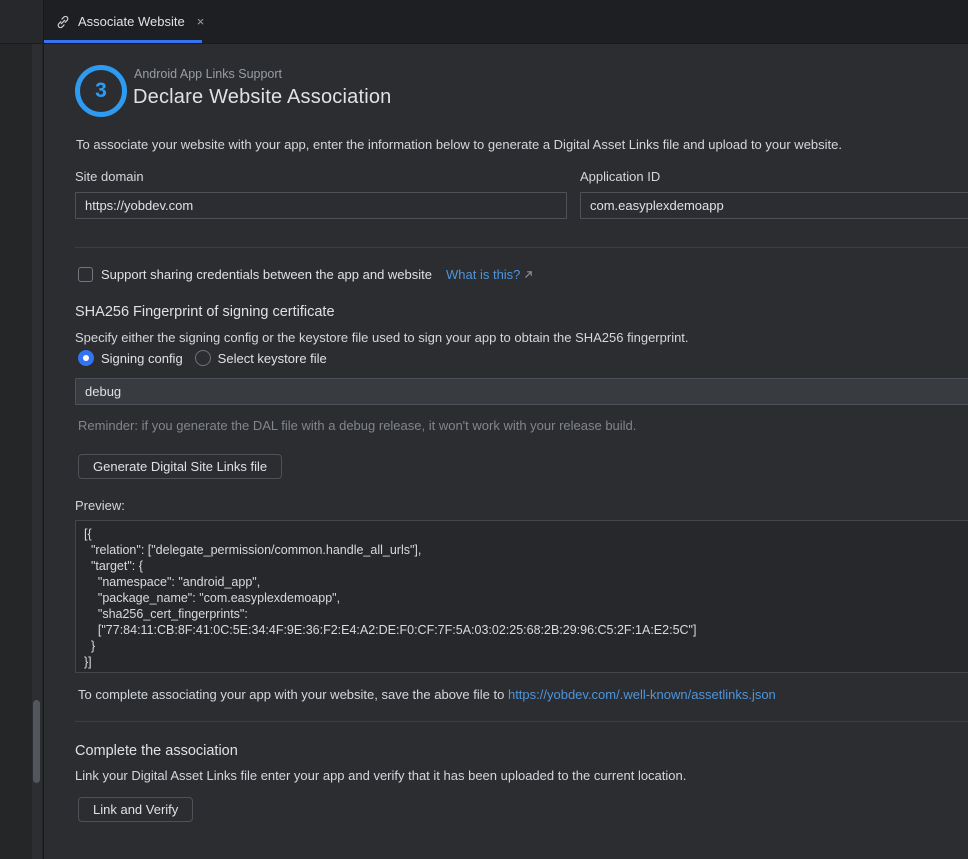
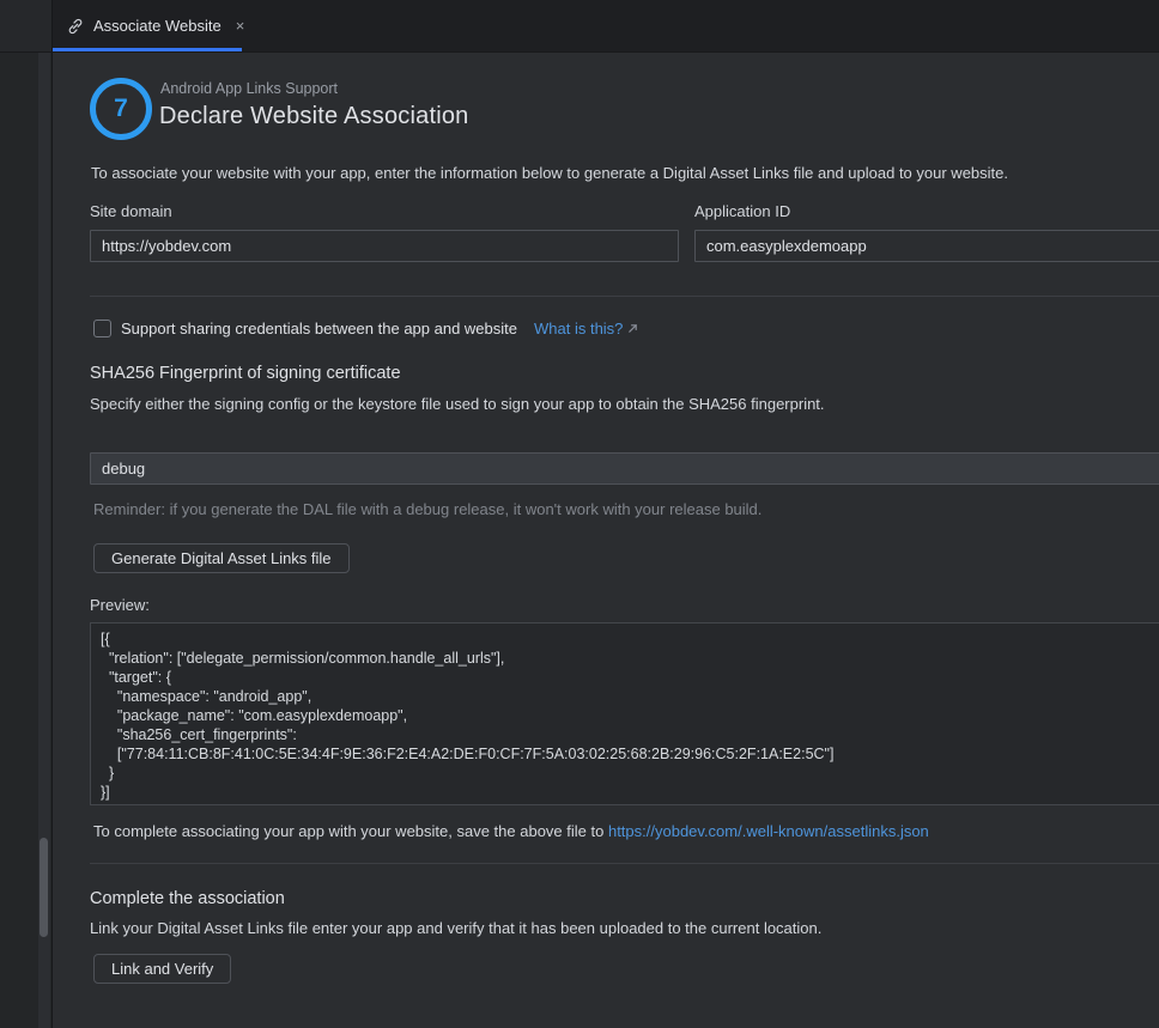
  Associate Website
  ×
- 3
+ 7
  Android App Links Support
  Declare Website Association
  To associate your website with your app, enter the information below to generate a Digital Asset Links file and upload to your website.
  Site domain
  https://yobdev.com
  Application ID
  com.easyplexdemoapp
  Support sharing credentials between the app and website
  What is this?
  SHA256 Fingerprint of signing certificate
  Specify either the signing config or the keystore file used to sign your app to obtain the SHA256 fingerprint.
- Signing config
- Select keystore file
  debug
  Reminder: if you generate the DAL file with a debug release, it won't work with your release build.
- Generate Digital Site Links file
+ Generate Digital Asset Links file
  Preview:
  [{
  "relation": ["delegate_permission/common.handle_all_urls"],
  "target": {
  "namespace": "android_app",
  "package_name": "com.easyplexdemoapp",
  "sha256_cert_fingerprints":
  ["77:84:11:CB:8F:41:0C:5E:34:4F:9E:36:F2:E4:A2:DE:F0:CF:7F:5A:03:02:25:68:2B:29:96:C5:2F:1A:E2:5C"]
  }
  }]
  To complete associating your app with your website, save the above file to https://yobdev.com/.well-known/assetlinks.json
  Complete the association
  Link your Digital Asset Links file enter your app and verify that it has been uploaded to the current location.
  Link and Verify
